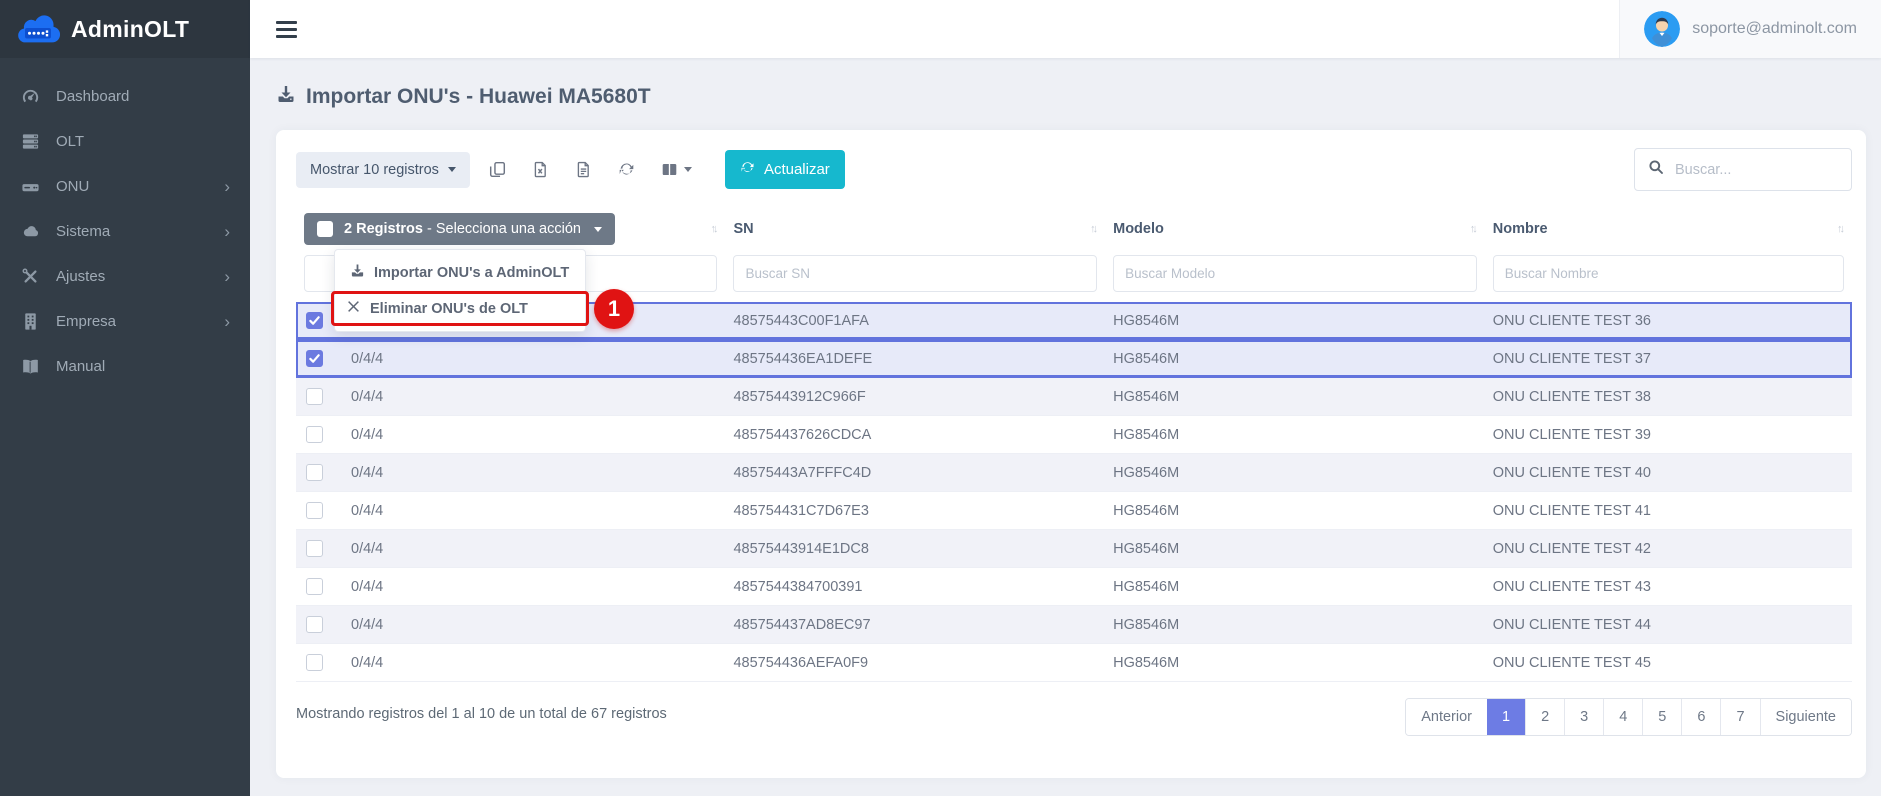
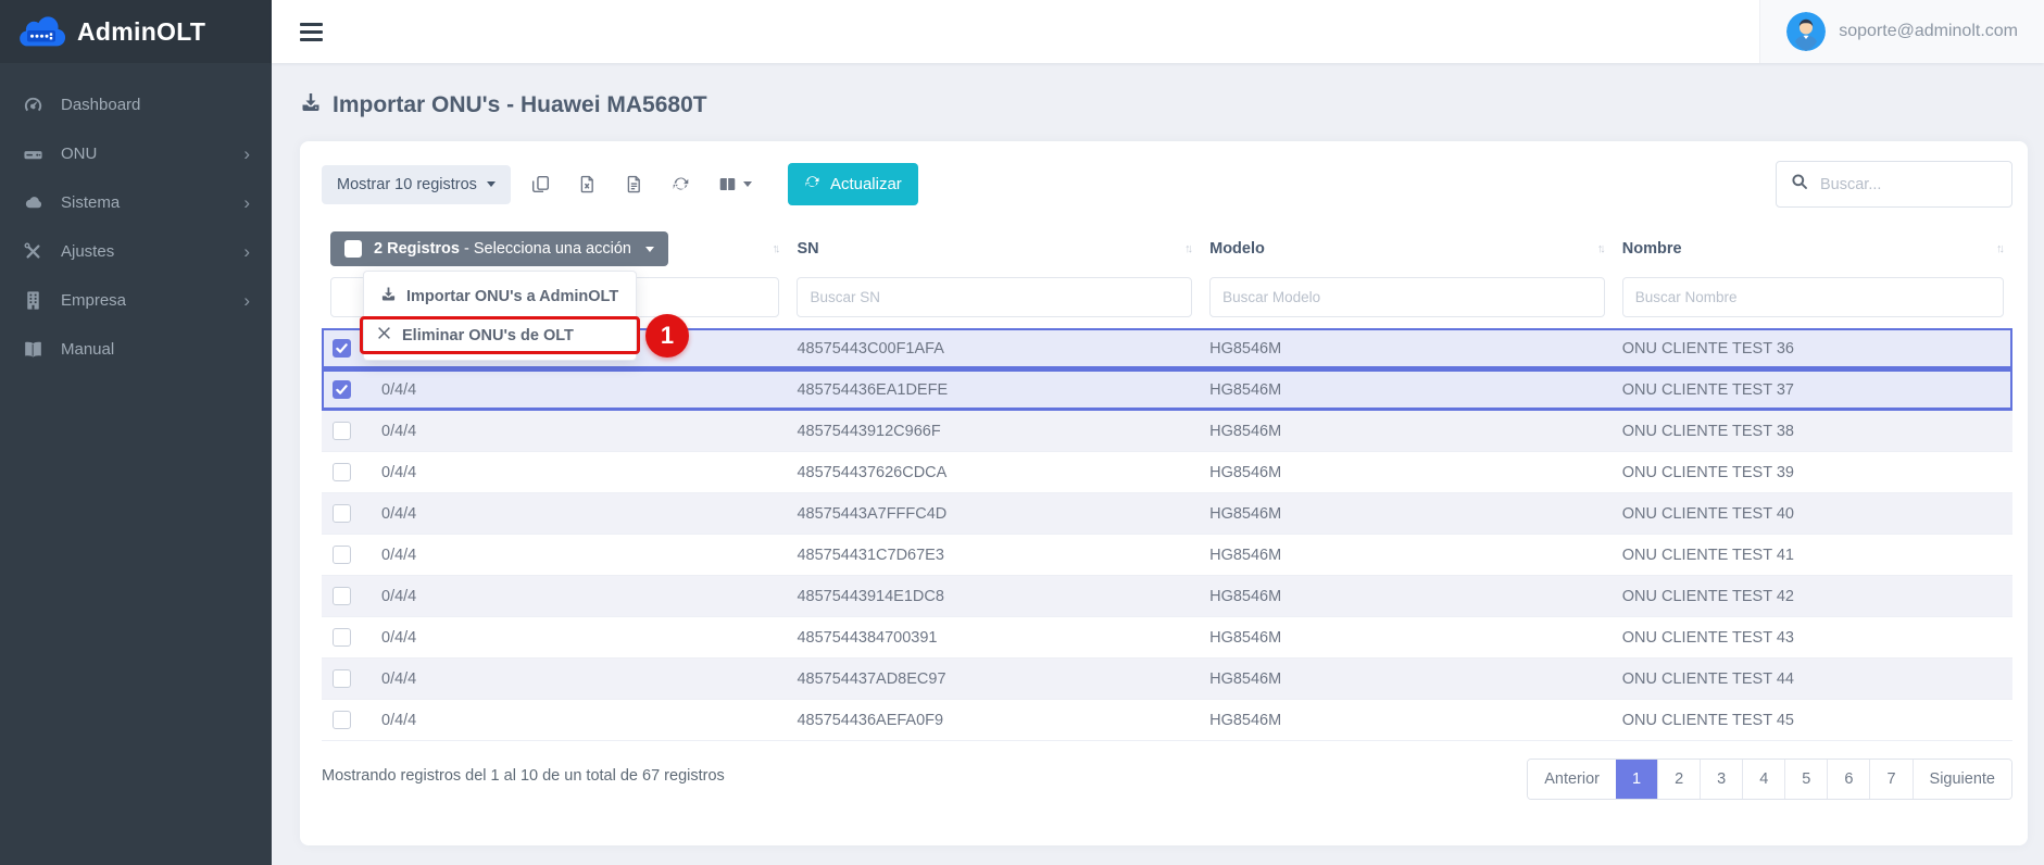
  AdminOLT
  Dashboard
- OLT
  ONU
  ›
  Sistema
  ›
  Ajustes
  ›
  Empresa
  ›
  Manual
  soporte@adminolt.com
  Importar ONU's - Huawei MA5680T
  Mostrar 10 registros
  Actualizar
  Buscar...
  2 Registros - Selecciona una acción
  ↑↓
  Importar ONU's a AdminOLT
  Eliminar ONU's de OLT
  1
  SN
  ↑↓
  Modelo
  ↑↓
  Nombre
  ↑↓
  Buscar SN
  Buscar Modelo
  Buscar Nombre
  48575443C00F1AFA
  HG8546M
  ONU CLIENTE TEST 36
  0/4/4
  485754436EA1DEFE
  HG8546M
  ONU CLIENTE TEST 37
  0/4/4
  48575443912C966F
  HG8546M
  ONU CLIENTE TEST 38
  0/4/4
  485754437626CDCA
  HG8546M
  ONU CLIENTE TEST 39
  0/4/4
  48575443A7FFFC4D
  HG8546M
  ONU CLIENTE TEST 40
  0/4/4
  485754431C7D67E3
  HG8546M
  ONU CLIENTE TEST 41
  0/4/4
  48575443914E1DC8
  HG8546M
  ONU CLIENTE TEST 42
  0/4/4
  4857544384700391
  HG8546M
  ONU CLIENTE TEST 43
  0/4/4
  485754437AD8EC97
  HG8546M
  ONU CLIENTE TEST 44
  0/4/4
  485754436AEFA0F9
  HG8546M
  ONU CLIENTE TEST 45
  Mostrando registros del 1 al 10 de un total de 67 registros
  Anterior
  1
  2
  3
  4
  5
  6
  7
  Siguiente
